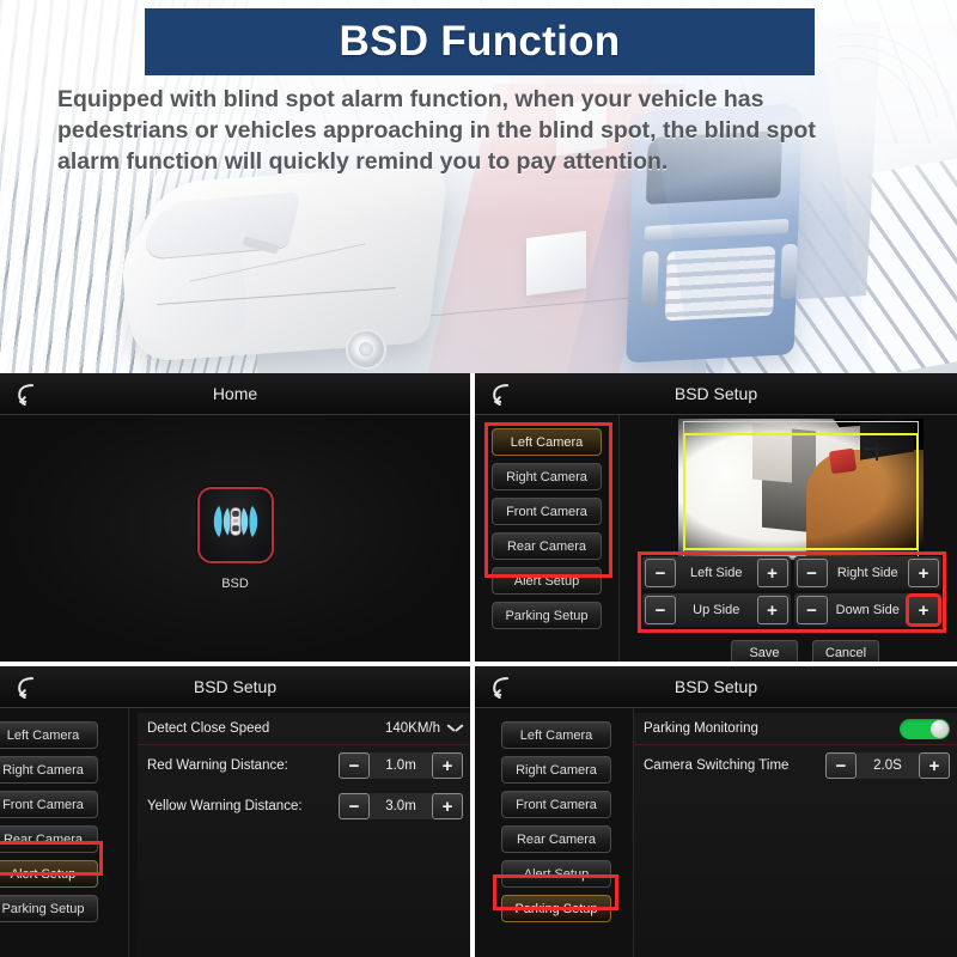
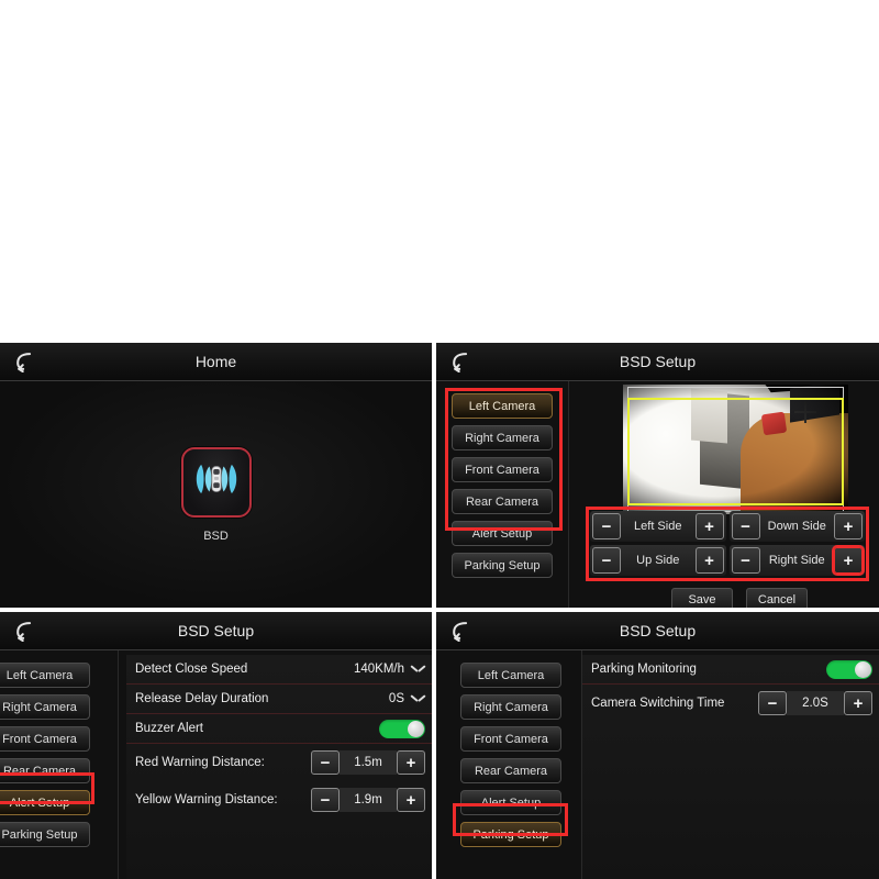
- BSD Function
- Equipped with blind spot alarm function, when your vehicle has pedestrians or vehicles approaching in the blind spot, the blind spot alarm function will quickly remind you to pay attention.
  Home
  BSD
  BSD Setup
  Left Camera
  Right Camera
  Front Camera
  Rear Camera
  Alert Setup
  Parking Setup
  −
  Left Side
  +
  −
- Right Side
+ Down Side
  +
  −
  Up Side
  +
  −
- Down Side
+ Right Side
  +
  Save
  Cancel
  BSD Setup
  Left Camera
  Right Camera
  Front Camera
  Rear Camera
  Alert Setup
  Parking Setup
  Detect Close Speed
  140KM/h
+ Release Delay Duration
+ 0S
+ Buzzer Alert
  Red Warning Distance:
  −
- 1.0m
+ 1.5m
  +
  Yellow Warning Distance:
  −
- 3.0m
+ 1.9m
  +
  BSD Setup
  Left Camera
  Right Camera
  Front Camera
  Rear Camera
  Alert Setup
  Parking Setup
  Parking Monitoring
  Camera Switching Time
  −
  2.0S
  +
